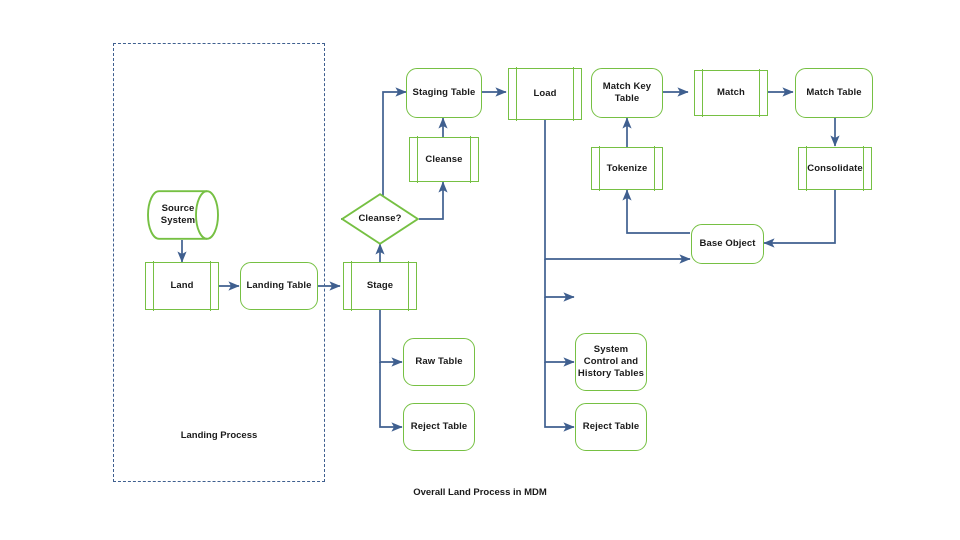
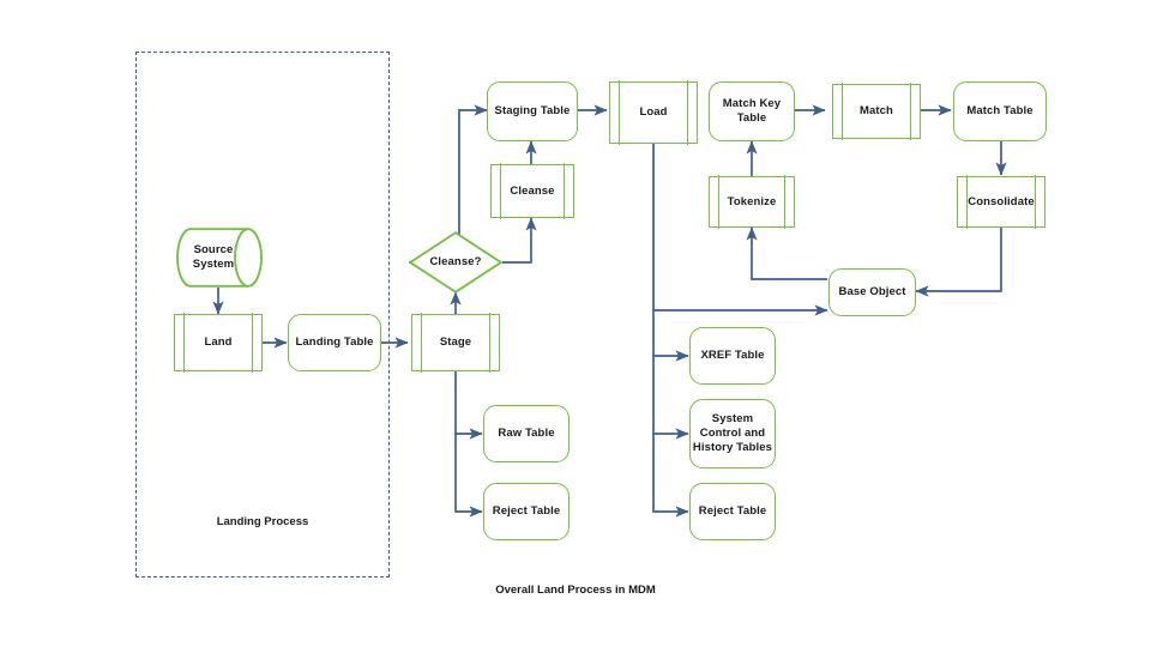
  Landing Process
  Source
  System
  Land
  Landing Table
  Stage
  Cleanse?
  Cleanse
  Staging Table
  Raw Table
  Reject Table
  Load
+ XREF Table
  System
  Control and
  History Tables
  Reject Table
  Base Object
  Tokenize
  Match Key
  Table
  Match
  Match Table
  Consolidate
  Overall Land Process in MDM
